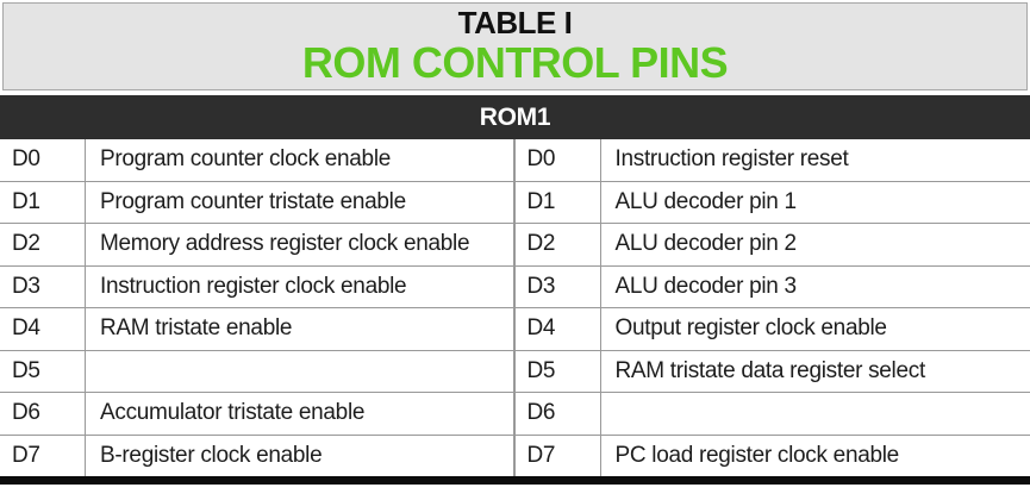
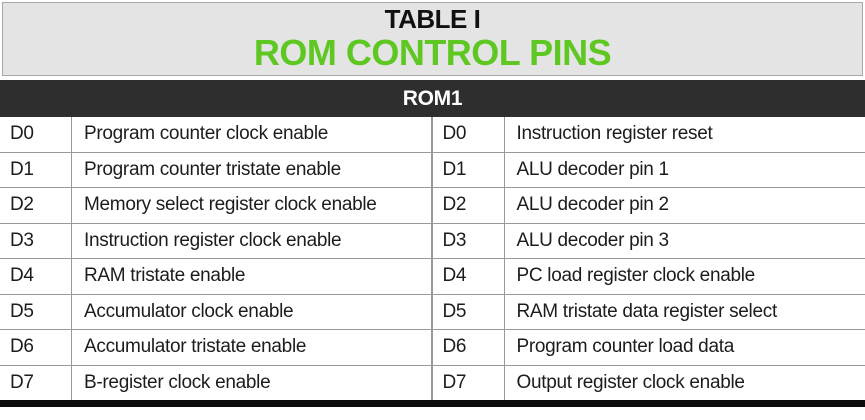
  TABLE I
  ROM CONTROL PINS
  ROM1
  D0
  Program counter clock enable
  D1
  Program counter tristate enable
  D2
- Memory address register clock enable
+ Memory select register clock enable
  D3
  Instruction register clock enable
  D4
  RAM tristate enable
  D5
+ Accumulator clock enable
  D6
  Accumulator tristate enable
  D7
  B-register clock enable
  D0
  Instruction register reset
  D1
  ALU decoder pin 1
  D2
  ALU decoder pin 2
  D3
  ALU decoder pin 3
  D4
- Output register clock enable
+ PC load register clock enable
  D5
  RAM tristate data register select
  D6
+ Program counter load data
  D7
- PC load register clock enable
+ Output register clock enable
